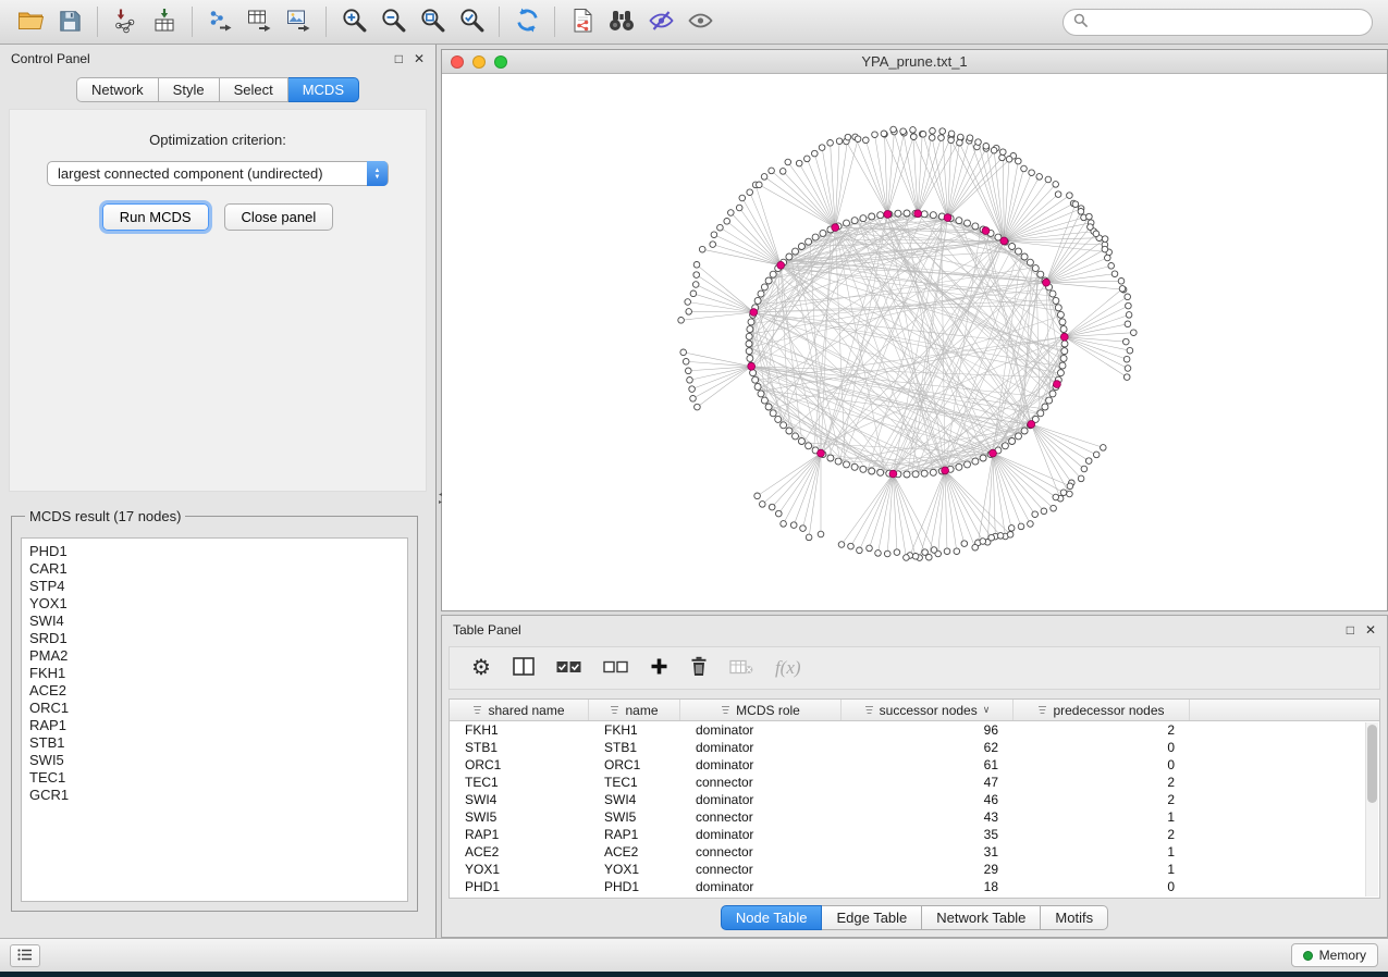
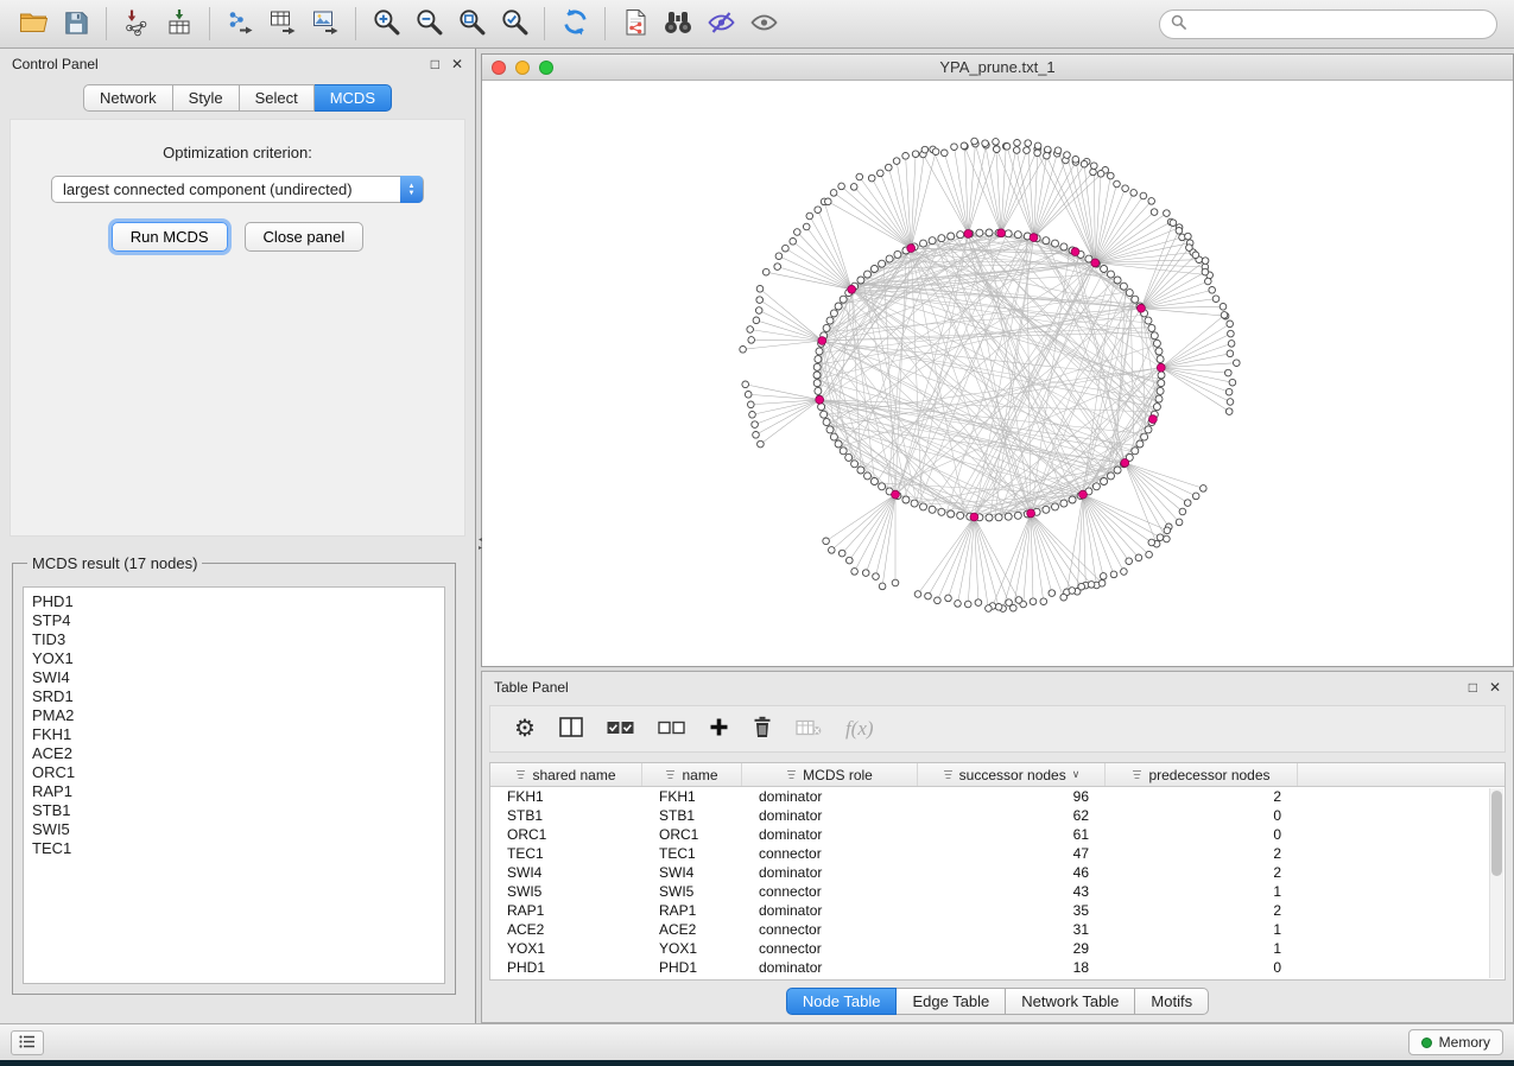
  Control Panel
  □
  ✕
  Network
  Style
  Select
  MCDS
  Optimization criterion:
  largest connected component (undirected)
  Run MCDS
  Close panel
  MCDS result (17 nodes)
  PHD1
- CAR1
  STP4
+ TID3
  YOX1
  SWI4
  SRD1
  PMA2
  FKH1
  ACE2
  ORC1
  RAP1
  STB1
  SWI5
  TEC1
- GCR1
  YPA_prune.txt_1
  Table Panel
  □
  ✕
  ⚙
  f(x)
  shared name
  name
  MCDS role
  successor nodes
  ∨
  predecessor nodes
  FKH1
  FKH1
  dominator
  96
  2
  STB1
  STB1
  dominator
  62
  0
  ORC1
  ORC1
  dominator
  61
  0
  TEC1
  TEC1
  connector
  47
  2
  SWI4
  SWI4
  dominator
  46
  2
  SWI5
  SWI5
  connector
  43
  1
  RAP1
  RAP1
  dominator
  35
  2
  ACE2
  ACE2
  connector
  31
  1
  YOX1
  YOX1
  connector
  29
  1
  PHD1
  PHD1
  dominator
  18
  0
  Node Table
  Edge Table
  Network Table
  Motifs
  Memory
